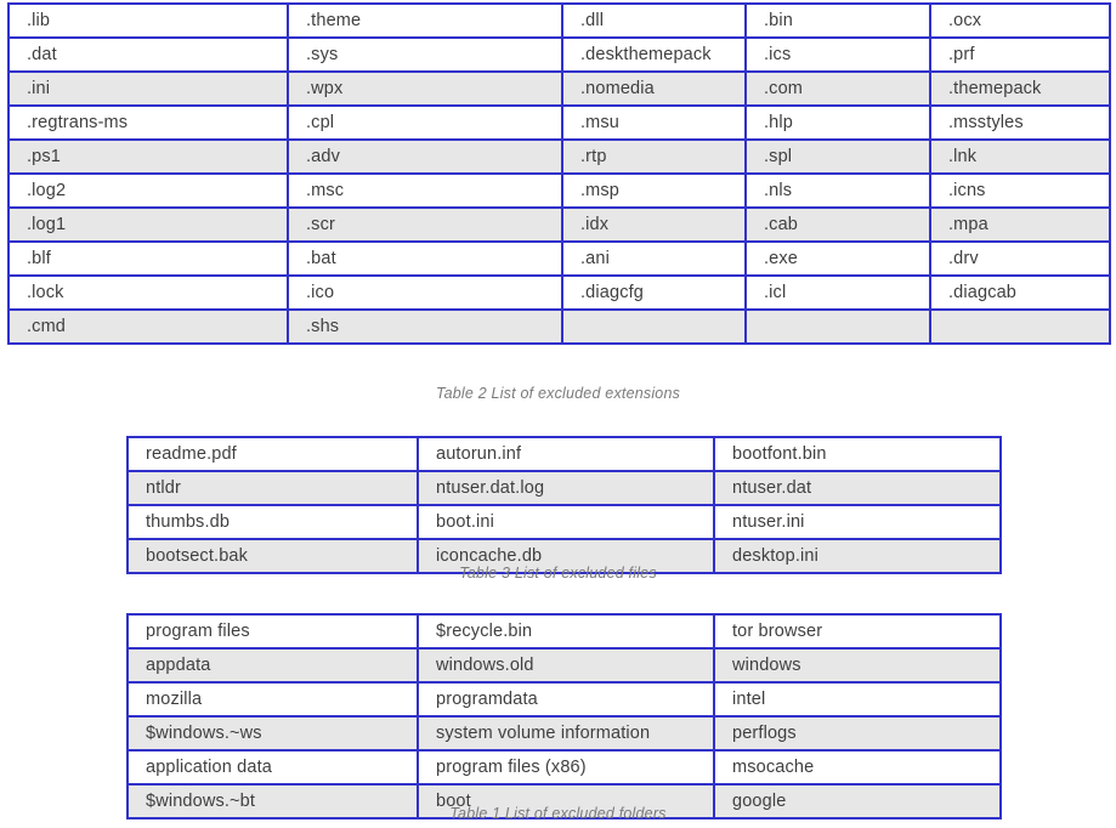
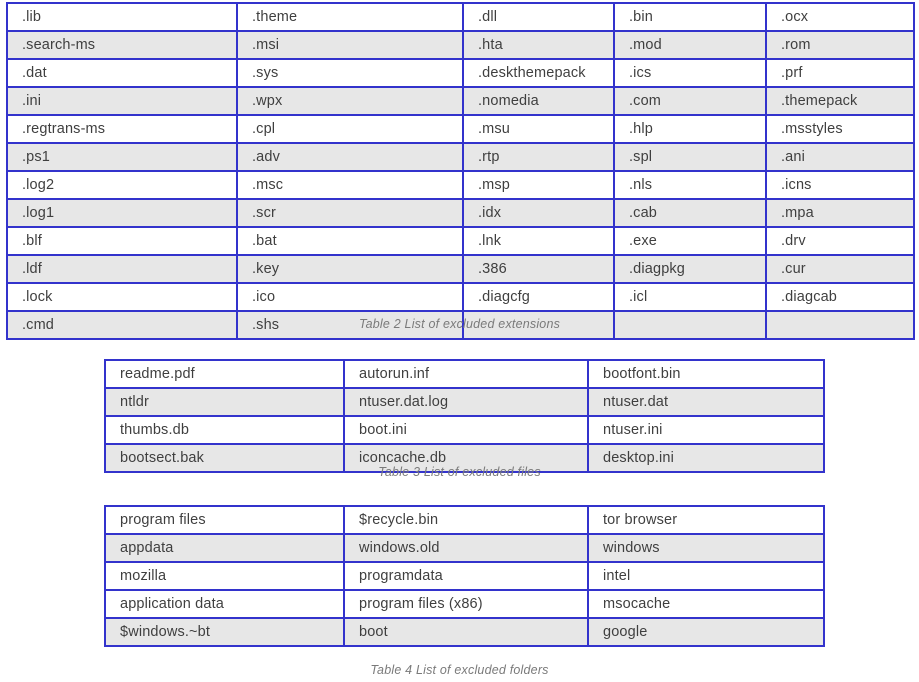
  .lib	.theme	.dll	.bin	.ocx
+ .search-ms	.msi	.hta	.mod	.rom
  .dat	.sys	.deskthemepack	.ics	.prf
  .ini	.wpx	.nomedia	.com	.themepack
  .regtrans-ms	.cpl	.msu	.hlp	.msstyles
- .ps1	.adv	.rtp	.spl	.lnk
+ .ps1	.adv	.rtp	.spl	.ani
  .log2	.msc	.msp	.nls	.icns
  .log1	.scr	.idx	.cab	.mpa
- .blf	.bat	.ani	.exe	.drv
+ .blf	.bat	.lnk	.exe	.drv
+ .ldf	.key	.386	.diagpkg	.cur
  .lock	.ico	.diagcfg	.icl	.diagcab
  .cmd	.shs
  Table 2 List of excluded extensions
  readme.pdf	autorun.inf	bootfont.bin
  ntldr	ntuser.dat.log	ntuser.dat
  thumbs.db	boot.ini	ntuser.ini
  bootsect.bak	iconcache.db	desktop.ini
  Table 3 List of excluded files
  program files	$recycle.bin	tor browser
  appdata	windows.old	windows
  mozilla	programdata	intel
- $windows.~ws	system volume information	perflogs
  application data	program files (x86)	msocache
  $windows.~bt	boot	google
- Table 1 List of excluded folders
+ Table 4 List of excluded folders
